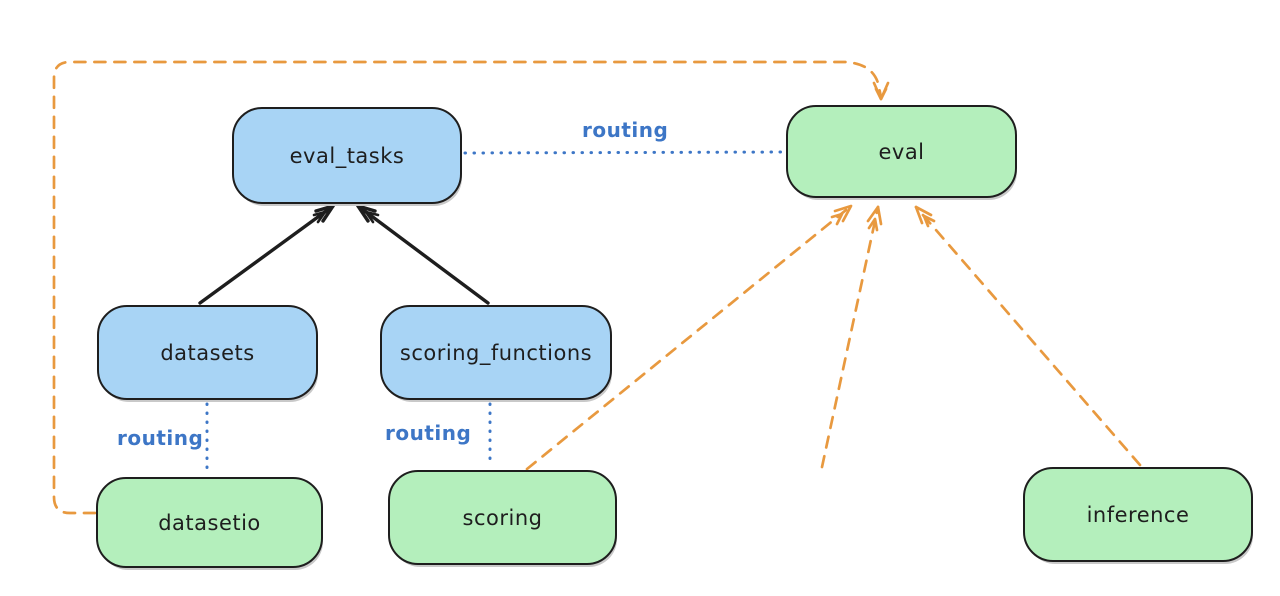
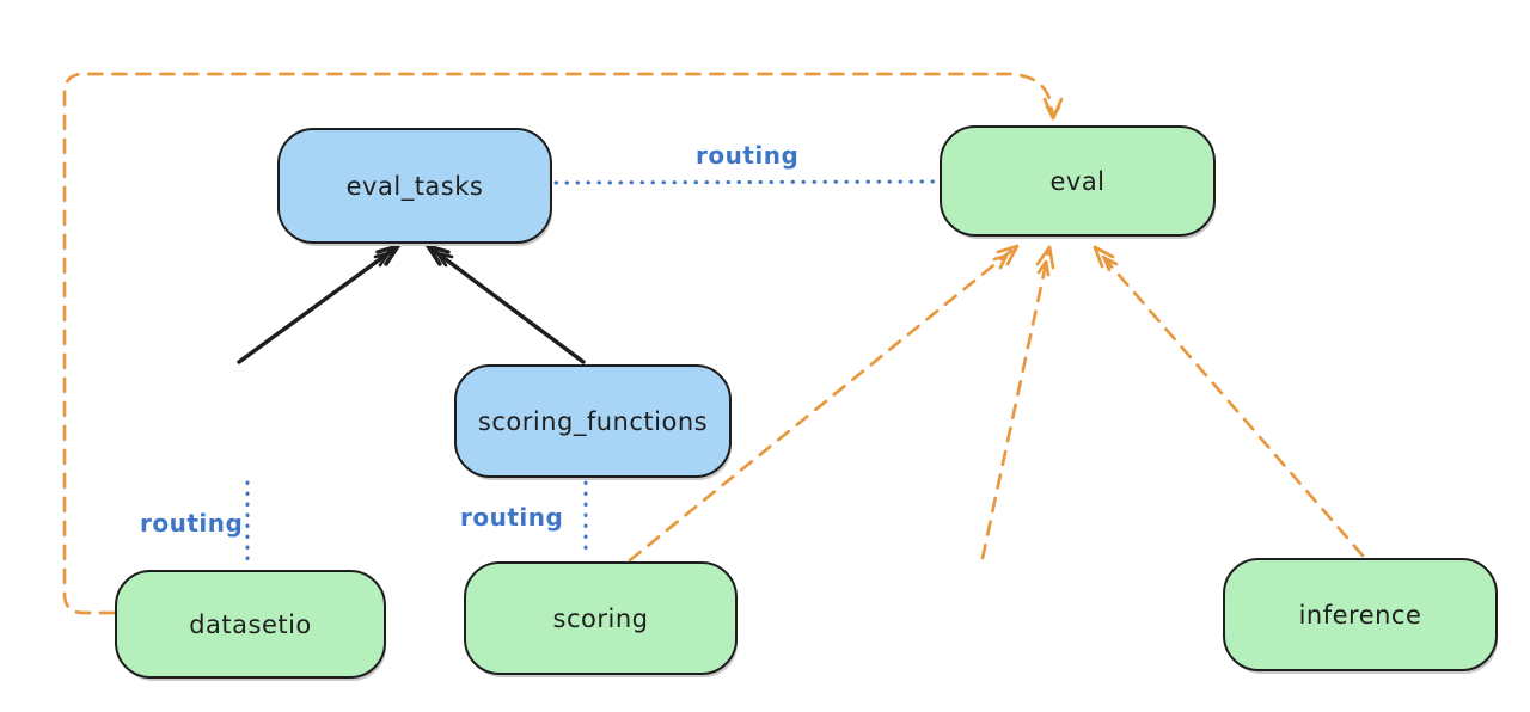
  eval_tasks
- datasets
  scoring_functions
  eval
  datasetio
  scoring
  inference
  routing
  routing
  routing
